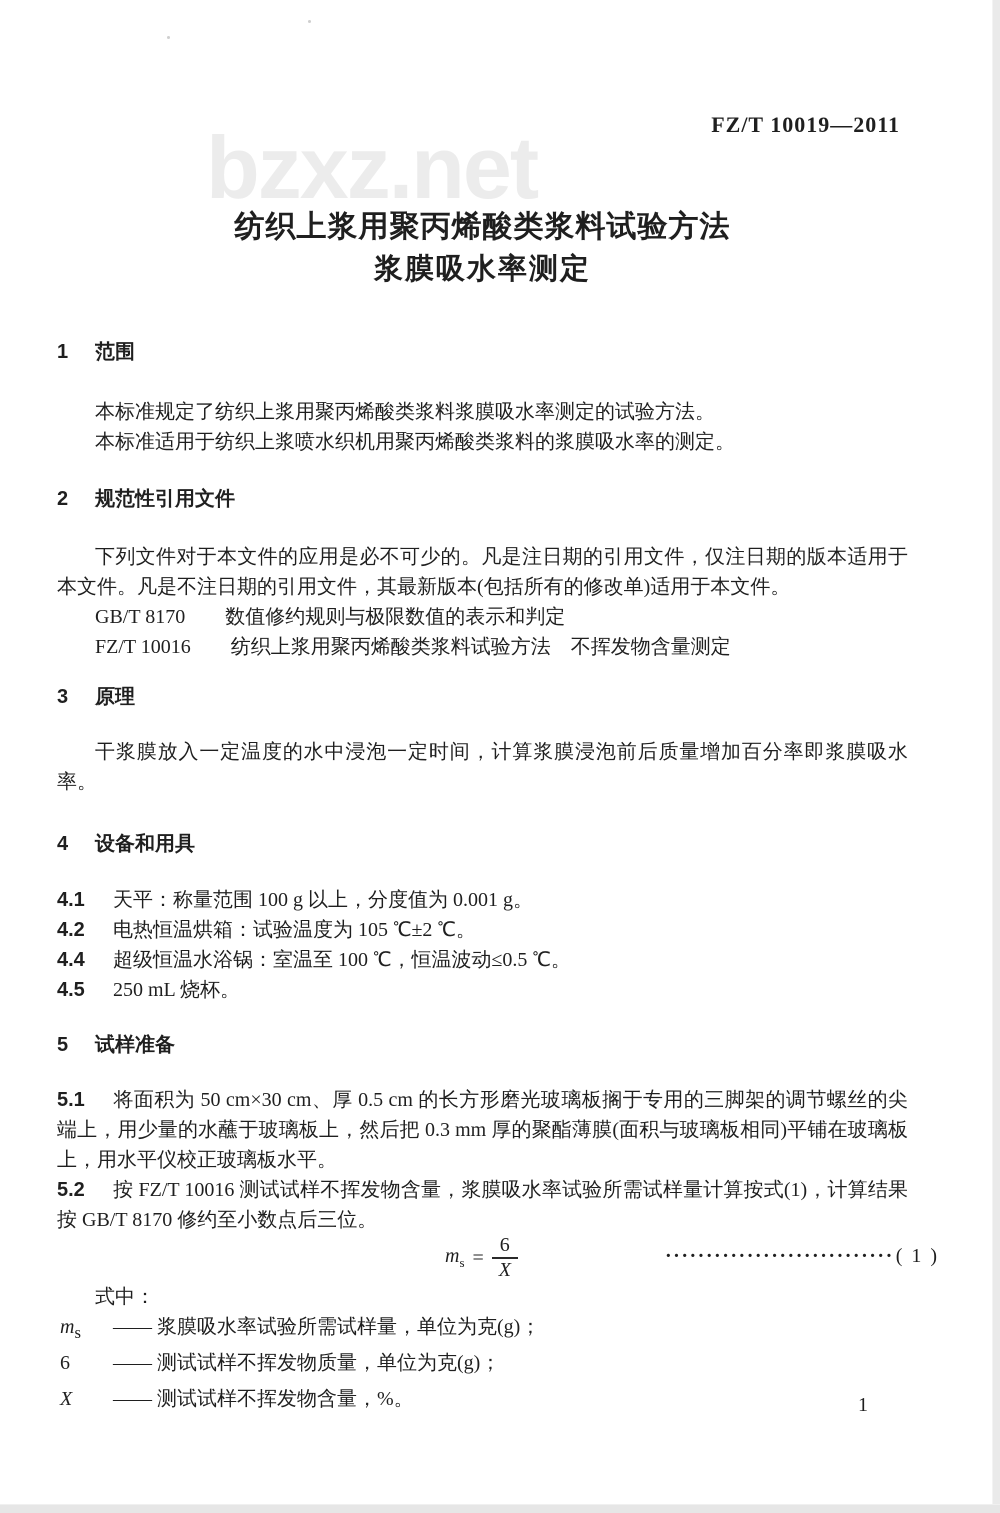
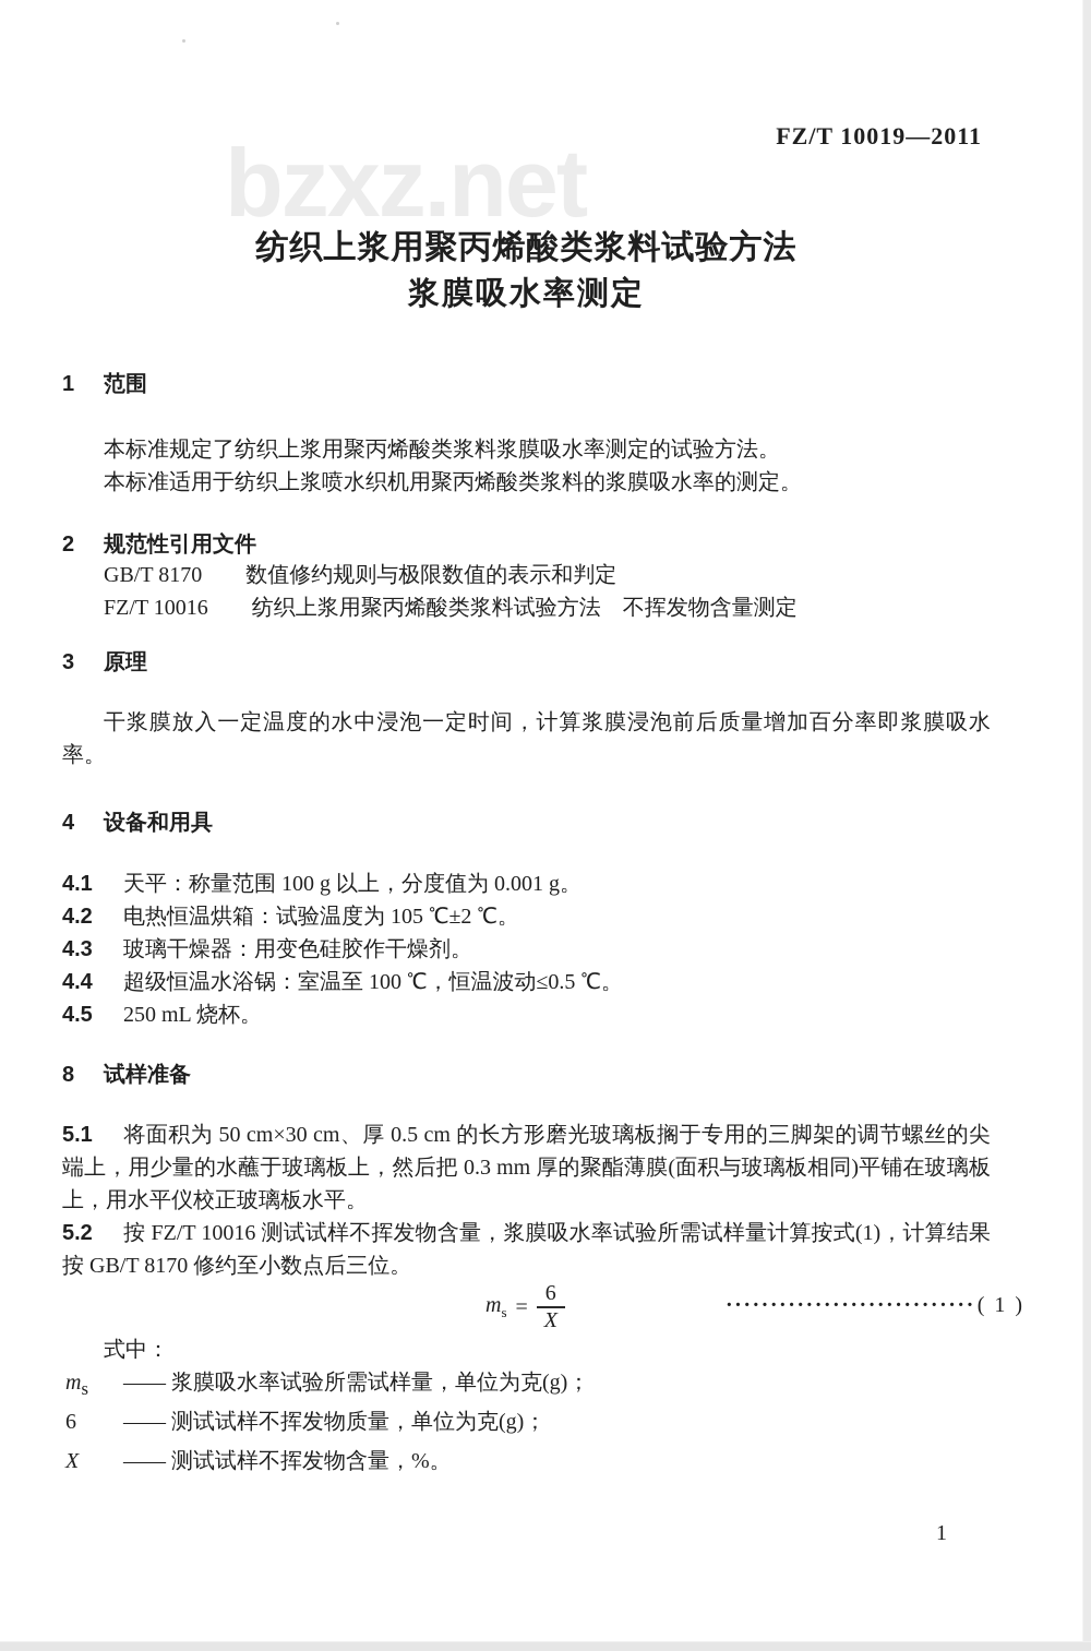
  FZ/T 10019—2011
  bzxz.net
  纺织上浆用聚丙烯酸类浆料试验方法
  浆膜吸水率测定
  1 范围
  本标准规定了纺织上浆用聚丙烯酸类浆料浆膜吸水率测定的试验方法。
  本标准适用于纺织上浆喷水织机用聚丙烯酸类浆料的浆膜吸水率的测定。
  2 规范性引用文件
- 下列文件对于本文件的应用是必不可少的。凡是注日期的引用文件，仅注日期的版本适用于本文件。凡是不注日期的引用文件，其最新版本(包括所有的修改单)适用于本文件。
  GB/T 8170 数值修约规则与极限数值的表示和判定
  FZ/T 10016 纺织上浆用聚丙烯酸类浆料试验方法 不挥发物含量测定
  3 原理
  干浆膜放入一定温度的水中浸泡一定时间，计算浆膜浸泡前后质量增加百分率即浆膜吸水率。
  4 设备和用具
  4.1 天平：称量范围 100 g 以上，分度值为 0.001 g。
  4.2 电热恒温烘箱：试验温度为 105 ℃±2 ℃。
+ 4.3 玻璃干燥器：用变色硅胶作干燥剂。
  4.4 超级恒温水浴锅：室温至 100 ℃，恒温波动≤0.5 ℃。
  4.5 250 mL 烧杯。
- 5 试样准备
+ 8 试样准备
  5.1 将面积为 50 cm×30 cm、厚 0.5 cm 的长方形磨光玻璃板搁于专用的三脚架的调节螺丝的尖端上，用少量的水蘸于玻璃板上，然后把 0.3 mm 厚的聚酯薄膜(面积与玻璃板相同)平铺在玻璃板上，用水平仪校正玻璃板水平。
  5.2 按 FZ/T 10016 测试试样不挥发物含量，浆膜吸水率试验所需试样量计算按式(1)，计算结果按 GB/T 8170 修约至小数点后三位。
  ms
  =
  6
  X
  ····························( 1 )
  式中：
  ms —— 浆膜吸水率试验所需试样量，单位为克(g)；
  6 —— 测试试样不挥发物质量，单位为克(g)；
  X —— 测试试样不挥发物含量，%。
  1
